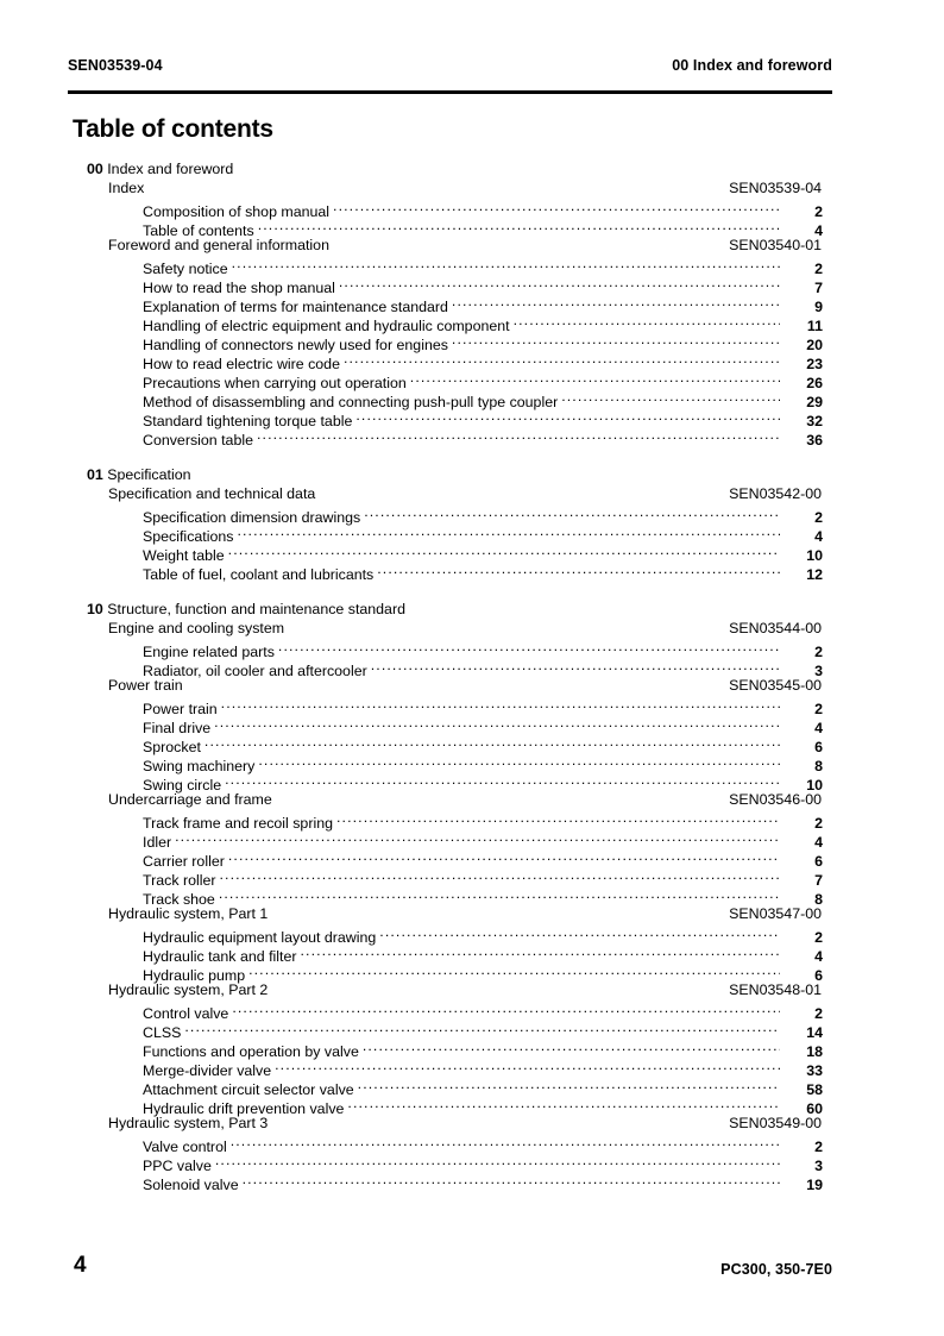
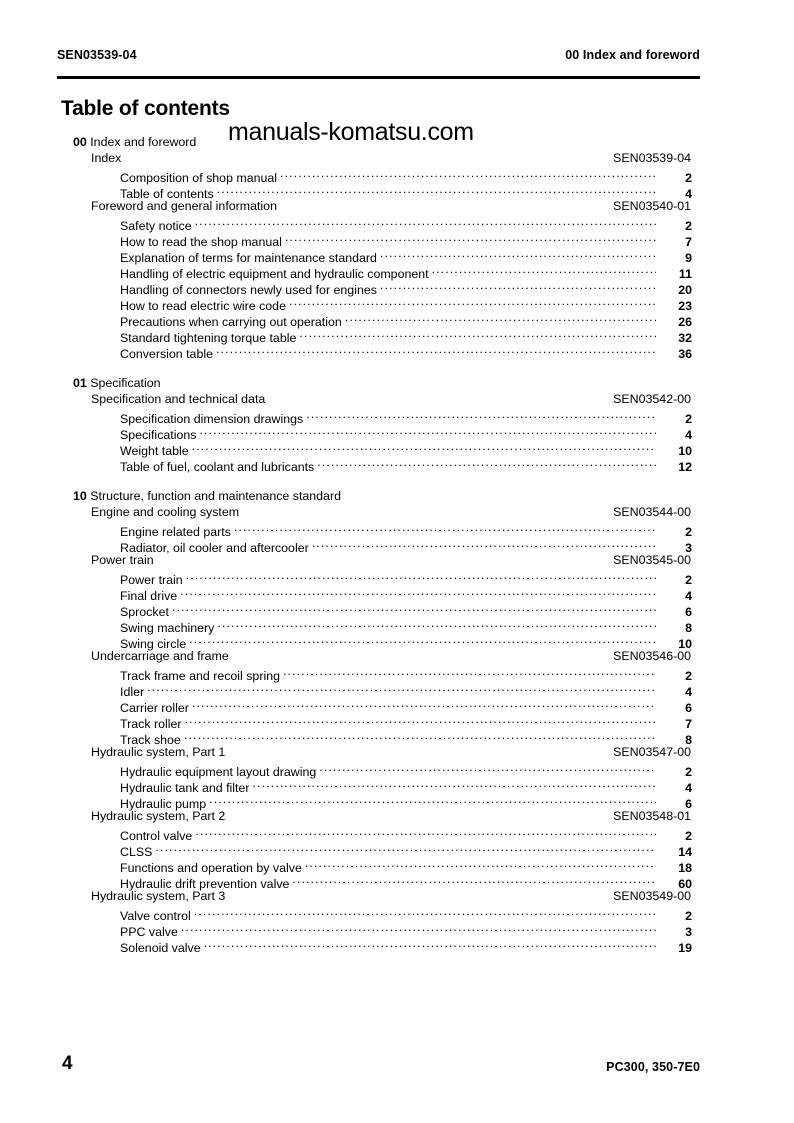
  SEN03539-04
  00 Index and foreword
  Table of contents
+ manuals-komatsu.com
  00
  Index and foreword
  Index
  SEN03539-04
  Composition of shop manual
  2
  Table of contents
  4
  Foreword and general information
  SEN03540-01
  Safety notice
  2
  How to read the shop manual
  7
  Explanation of terms for maintenance standard
  9
  Handling of electric equipment and hydraulic component
  11
  Handling of connectors newly used for engines
  20
  How to read electric wire code
  23
  Precautions when carrying out operation
  26
- Method of disassembling and connecting push-pull type coupler
- 29
  Standard tightening torque table
  32
  Conversion table
  36
  01
  Specification
  Specification and technical data
  SEN03542-00
  Specification dimension drawings
  2
  Specifications
  4
  Weight table
  10
  Table of fuel, coolant and lubricants
  12
  10
  Structure, function and maintenance standard
  Engine and cooling system
  SEN03544-00
  Engine related parts
  2
  Radiator, oil cooler and aftercooler
  3
  Power train
  SEN03545-00
  Power train
  2
  Final drive
  4
  Sprocket
  6
  Swing machinery
  8
  Swing circle
  10
  Undercarriage and frame
  SEN03546-00
  Track frame and recoil spring
  2
  Idler
  4
  Carrier roller
  6
  Track roller
  7
  Track shoe
  8
  Hydraulic system, Part 1
  SEN03547-00
  Hydraulic equipment layout drawing
  2
  Hydraulic tank and filter
  4
  Hydraulic pump
  6
  Hydraulic system, Part 2
  SEN03548-01
  Control valve
  2
  CLSS
  14
  Functions and operation by valve
  18
- Merge-divider valve
- 33
- Attachment circuit selector valve
- 58
  Hydraulic drift prevention valve
  60
  Hydraulic system, Part 3
  SEN03549-00
  Valve control
  2
  PPC valve
  3
  Solenoid valve
  19
  4
  PC300, 350-7E0
